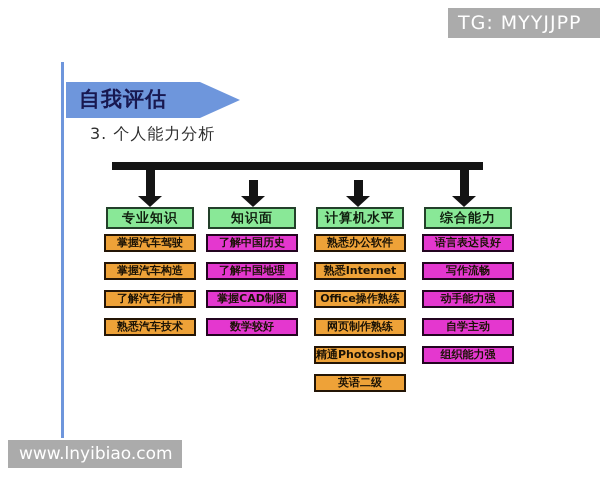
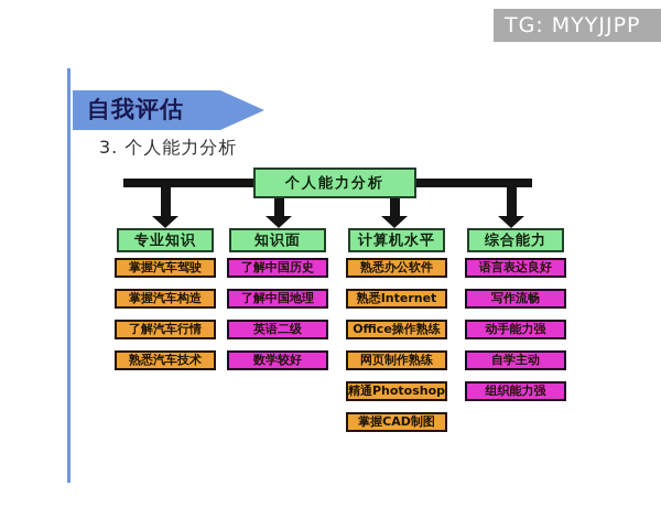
  TG: MYYJJPP
  自我评估
  3. 个人能力分析
+ 个人能力分析
  专业知识
  掌握汽车驾驶
  掌握汽车构造
  了解汽车行情
  熟悉汽车技术
  知识面
  了解中国历史
  了解中国地理
- 掌握CAD制图
+ 英语二级
  数学较好
  计算机水平
  熟悉办公软件
  熟悉Internet
  Office操作熟练
  网页制作熟练
  精通Photoshop
- 英语二级
+ 掌握CAD制图
  综合能力
  语言表达良好
  写作流畅
  动手能力强
  自学主动
  组织能力强
- www.lnyibiao.com
